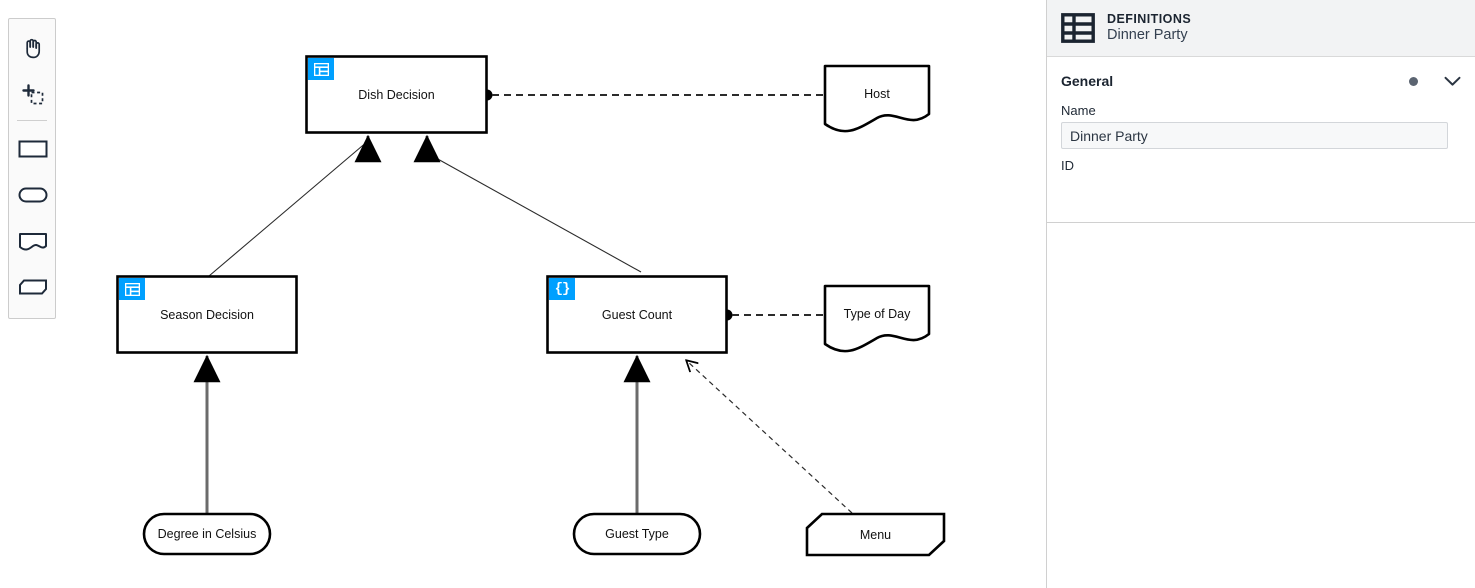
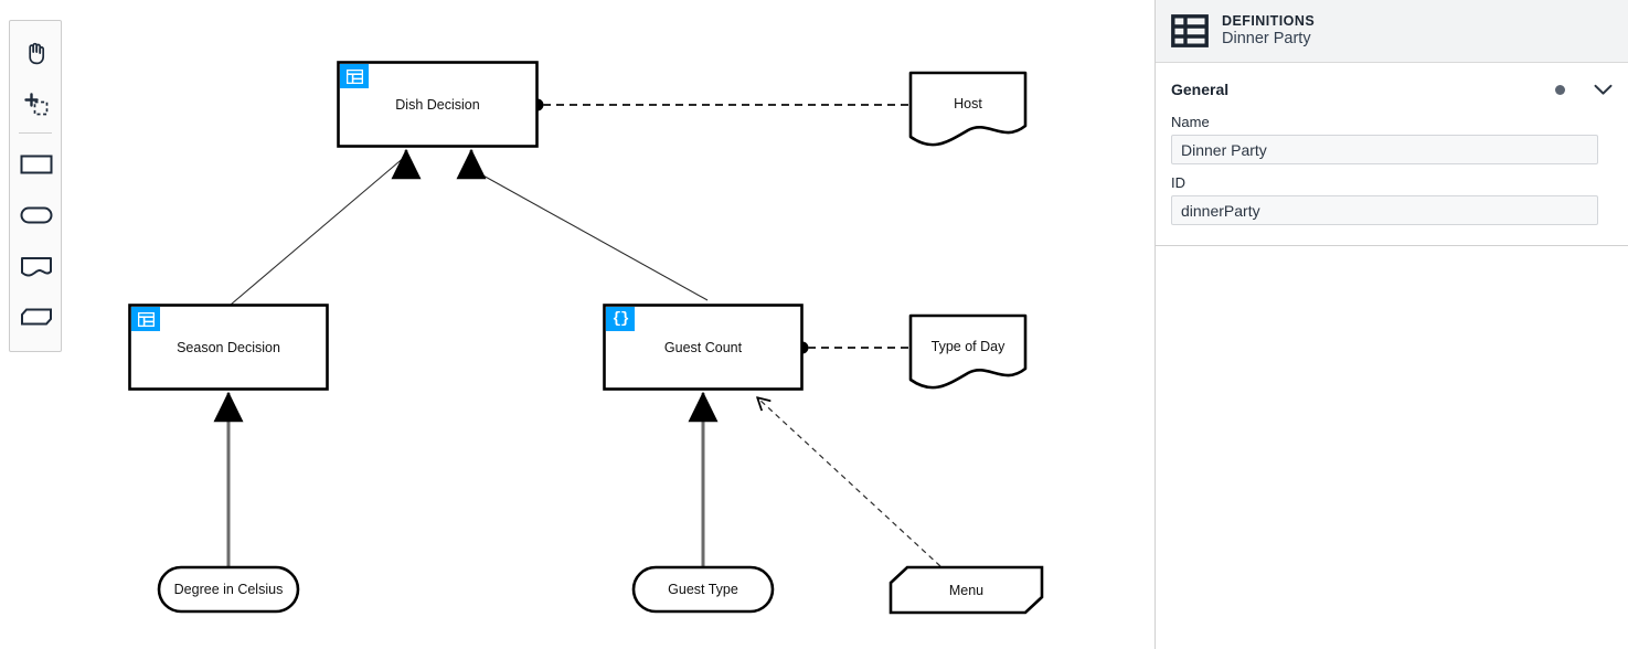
  {}
  Dish Decision
  Season Decision
  Guest Count
  Host
  Type of Day
  Degree in Celsius
  Guest Type
  Menu
  DEFINITIONS
  Dinner Party
  General
  Name
  Dinner Party
  ID
+ dinnerParty
